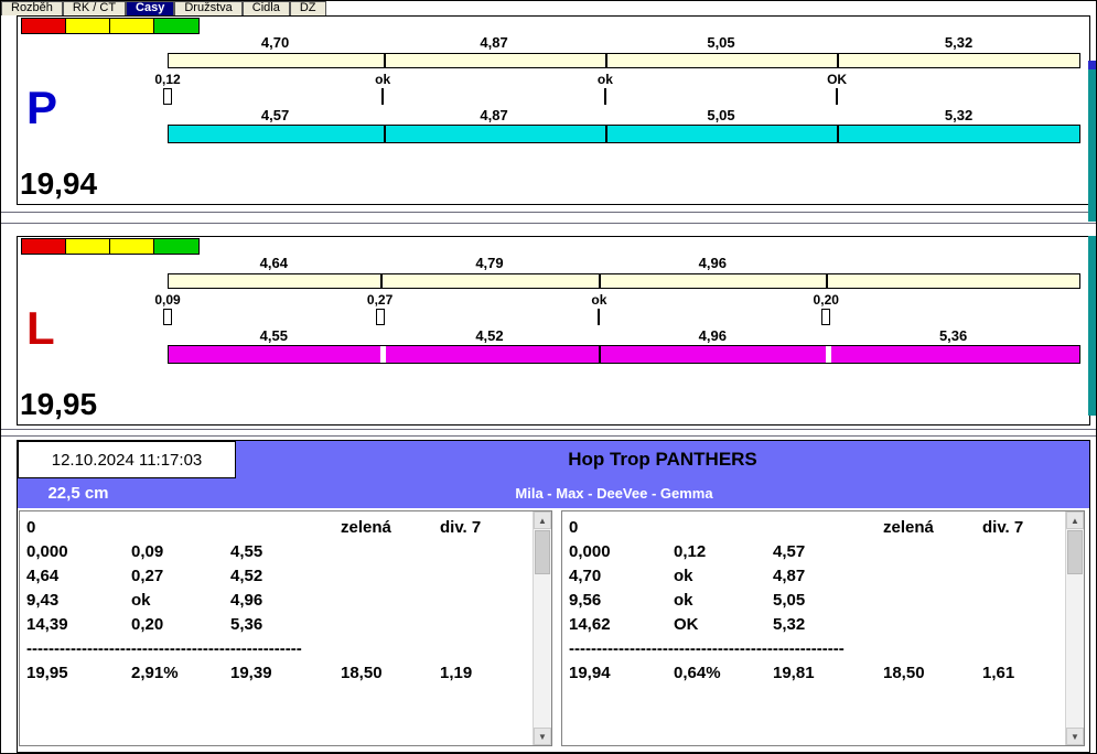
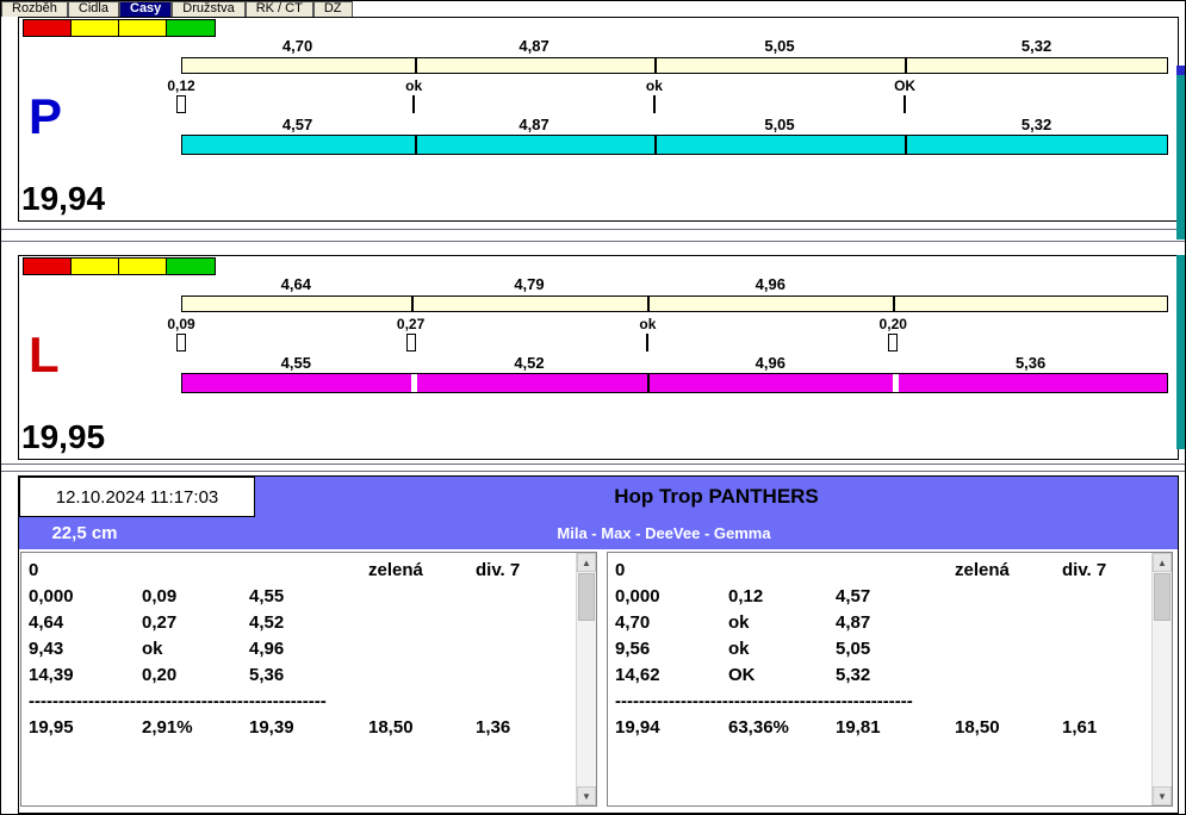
  Rozběh
- RK / ČT
+ Čidla
  Časy
  Družstva
- Čidla
+ RK / ČT
  DZ
  P
  19,94
  4,70
  4,87
  5,05
  5,32
  0,12
  ok
  ok
  OK
  4,57
  4,87
  5,05
  5,32
  L
  19,95
  4,64
  4,79
  4,96
  0,09
  0,27
  ok
  0,20
  4,55
  4,52
  4,96
  5,36
  12.10.2024 11:17:03
  Hop Trop PANTHERS
  22,5 cm
  Mila - Max - DeeVee - Gemma
  0
  zelená
  div. 7
  0,000
  0,09
  4,55
  4,64
  0,27
  4,52
  9,43
  ok
  4,96
  14,39
  0,20
  5,36
  --------------------------------------------------
  19,95
  2,91%
  19,39
  18,50
- 1,19
+ 1,36
  ▲
  ▼
  0
  zelená
  div. 7
  0,000
  0,12
  4,57
  4,70
  ok
  4,87
  9,56
  ok
  5,05
  14,62
  OK
  5,32
  --------------------------------------------------
  19,94
- 0,64%
+ 63,36%
  19,81
  18,50
  1,61
  ▲
  ▼
